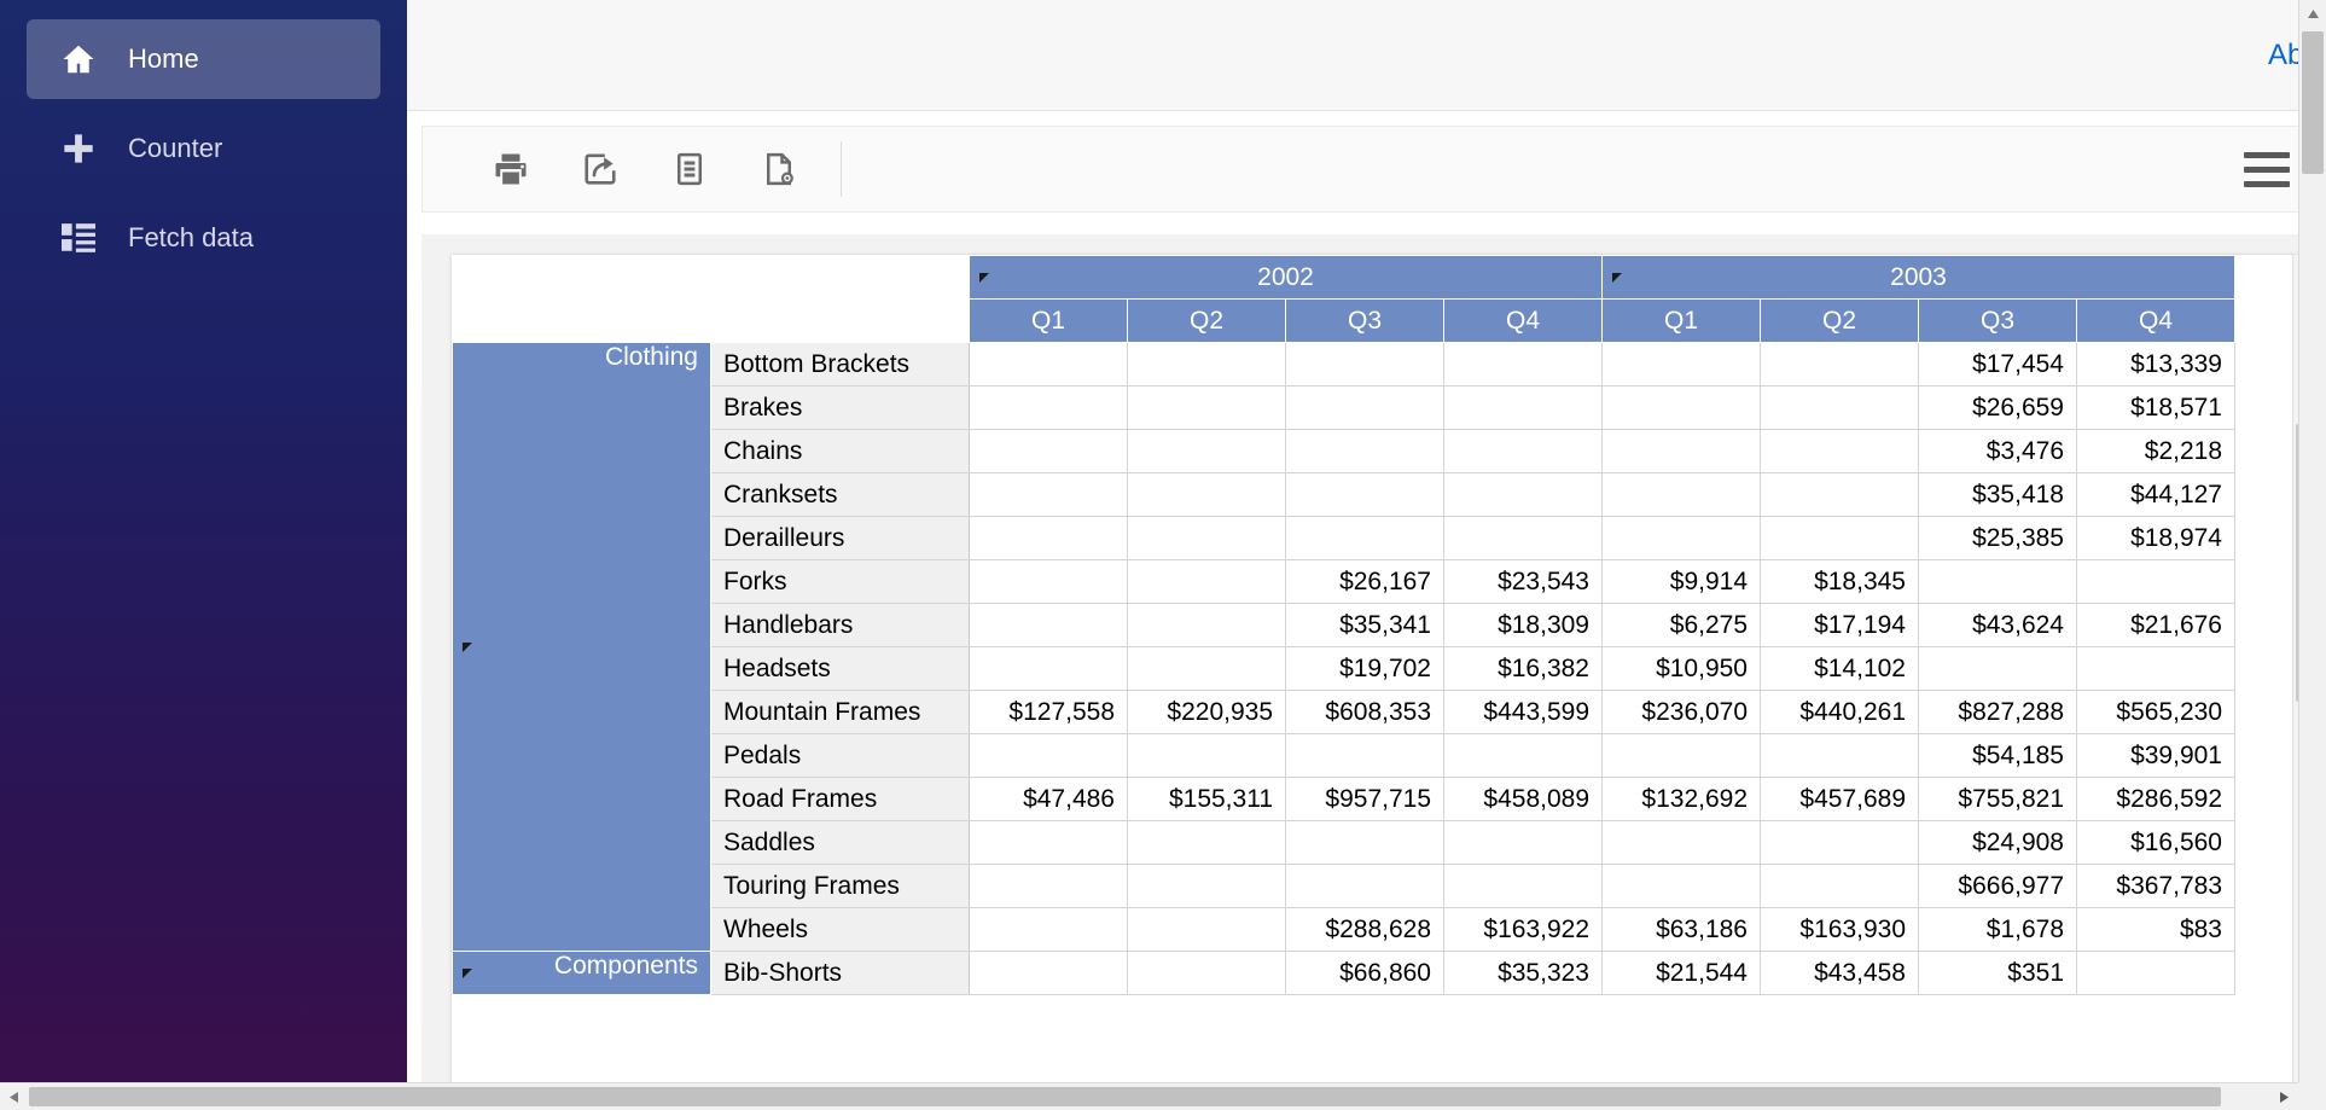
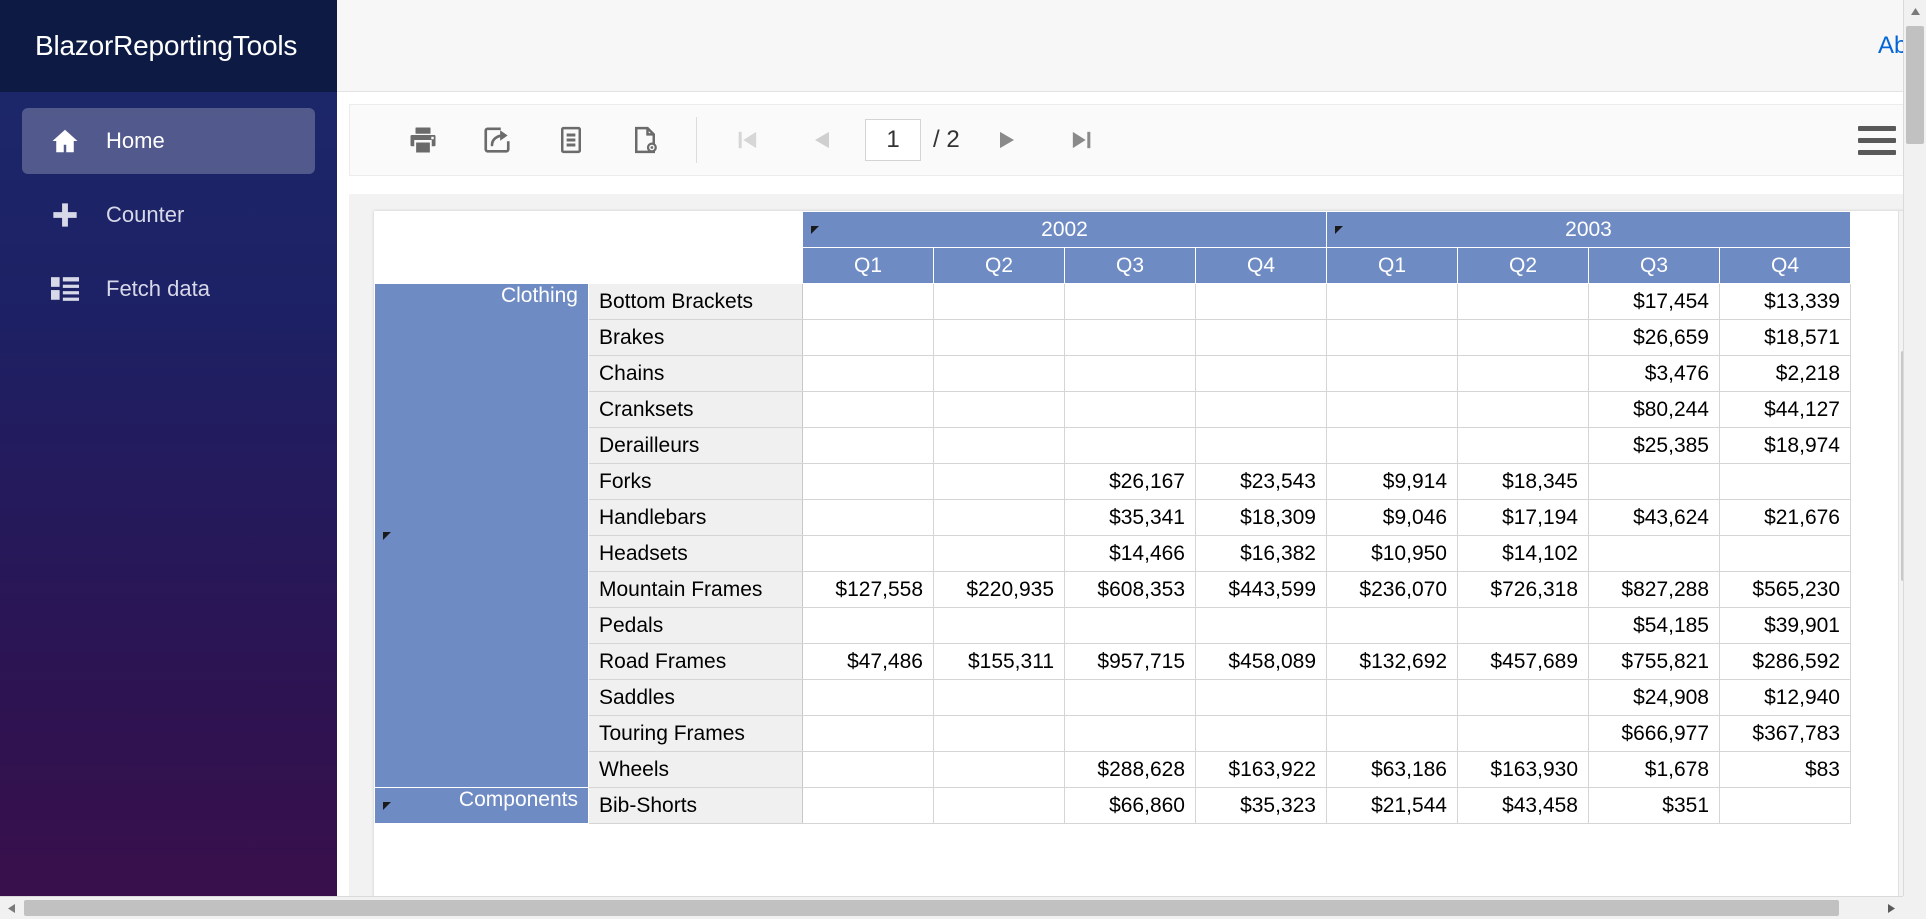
+ BlazorReportingTools
  Home
  Counter
  Fetch data
+ 1
+ / 2
  		2002	2003
  Q1	Q2	Q3	Q4	Q1	Q2	Q3	Q4
  Clothing	Bottom Brackets							$17,454	$13,339
  Brakes							$26,659	$18,571
  Chains							$3,476	$2,218
- Cranksets							$35,418	$44,127
+ Cranksets							$80,244	$44,127
  Derailleurs							$25,385	$18,974
  Forks			$26,167	$23,543	$9,914	$18,345
- Handlebars			$35,341	$18,309	$6,275	$17,194	$43,624	$21,676
+ Handlebars			$35,341	$18,309	$9,046	$17,194	$43,624	$21,676
- Headsets			$19,702	$16,382	$10,950	$14,102
+ Headsets			$14,466	$16,382	$10,950	$14,102
- Mountain Frames	$127,558	$220,935	$608,353	$443,599	$236,070	$440,261	$827,288	$565,230
+ Mountain Frames	$127,558	$220,935	$608,353	$443,599	$236,070	$726,318	$827,288	$565,230
  Pedals							$54,185	$39,901
  Road Frames	$47,486	$155,311	$957,715	$458,089	$132,692	$457,689	$755,821	$286,592
- Saddles							$24,908	$16,560
+ Saddles							$24,908	$12,940
  Touring Frames							$666,977	$367,783
  Wheels			$288,628	$163,922	$63,186	$163,930	$1,678	$83
  Components	Bib-Shorts			$66,860	$35,323	$21,544	$43,458	$351
